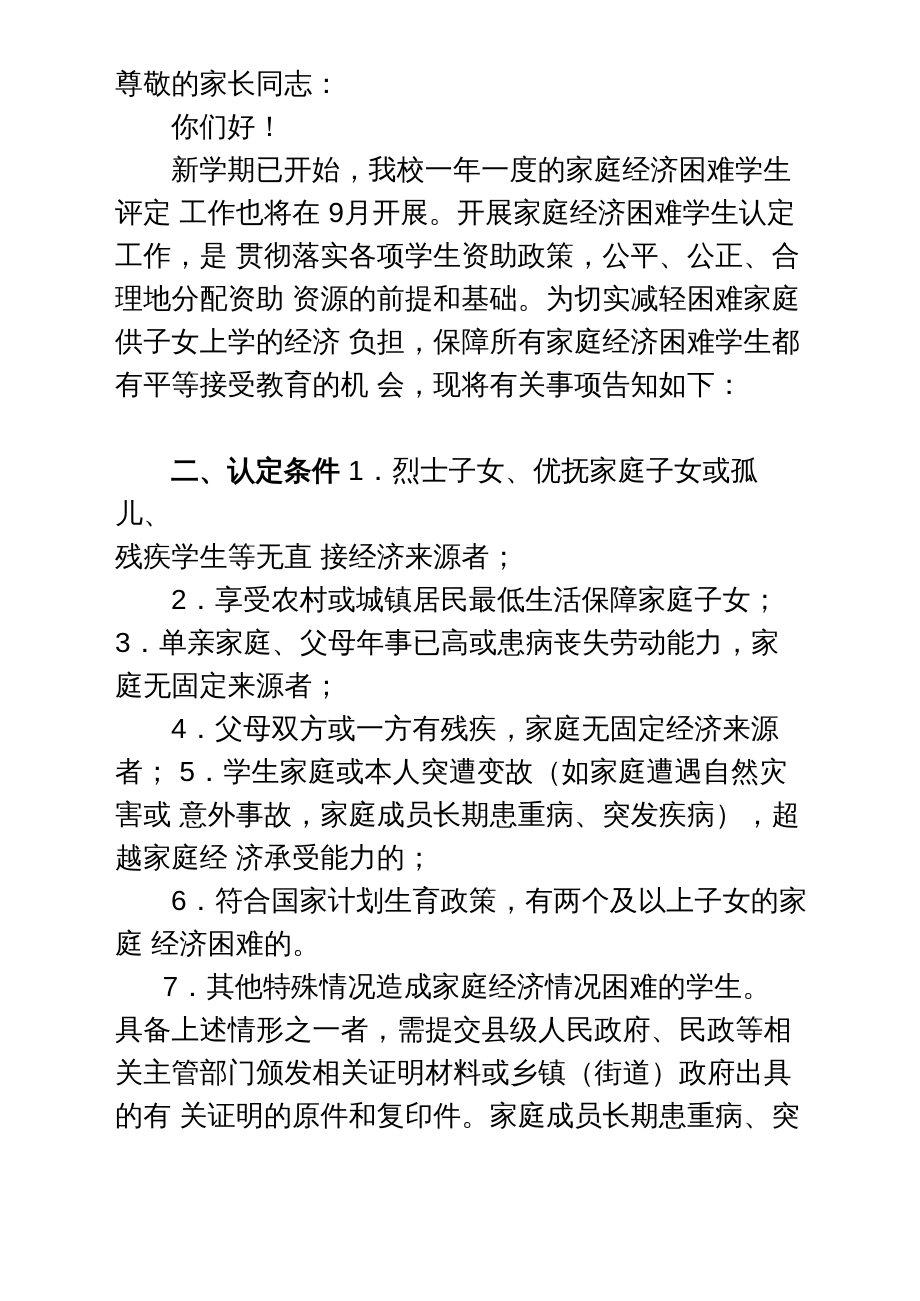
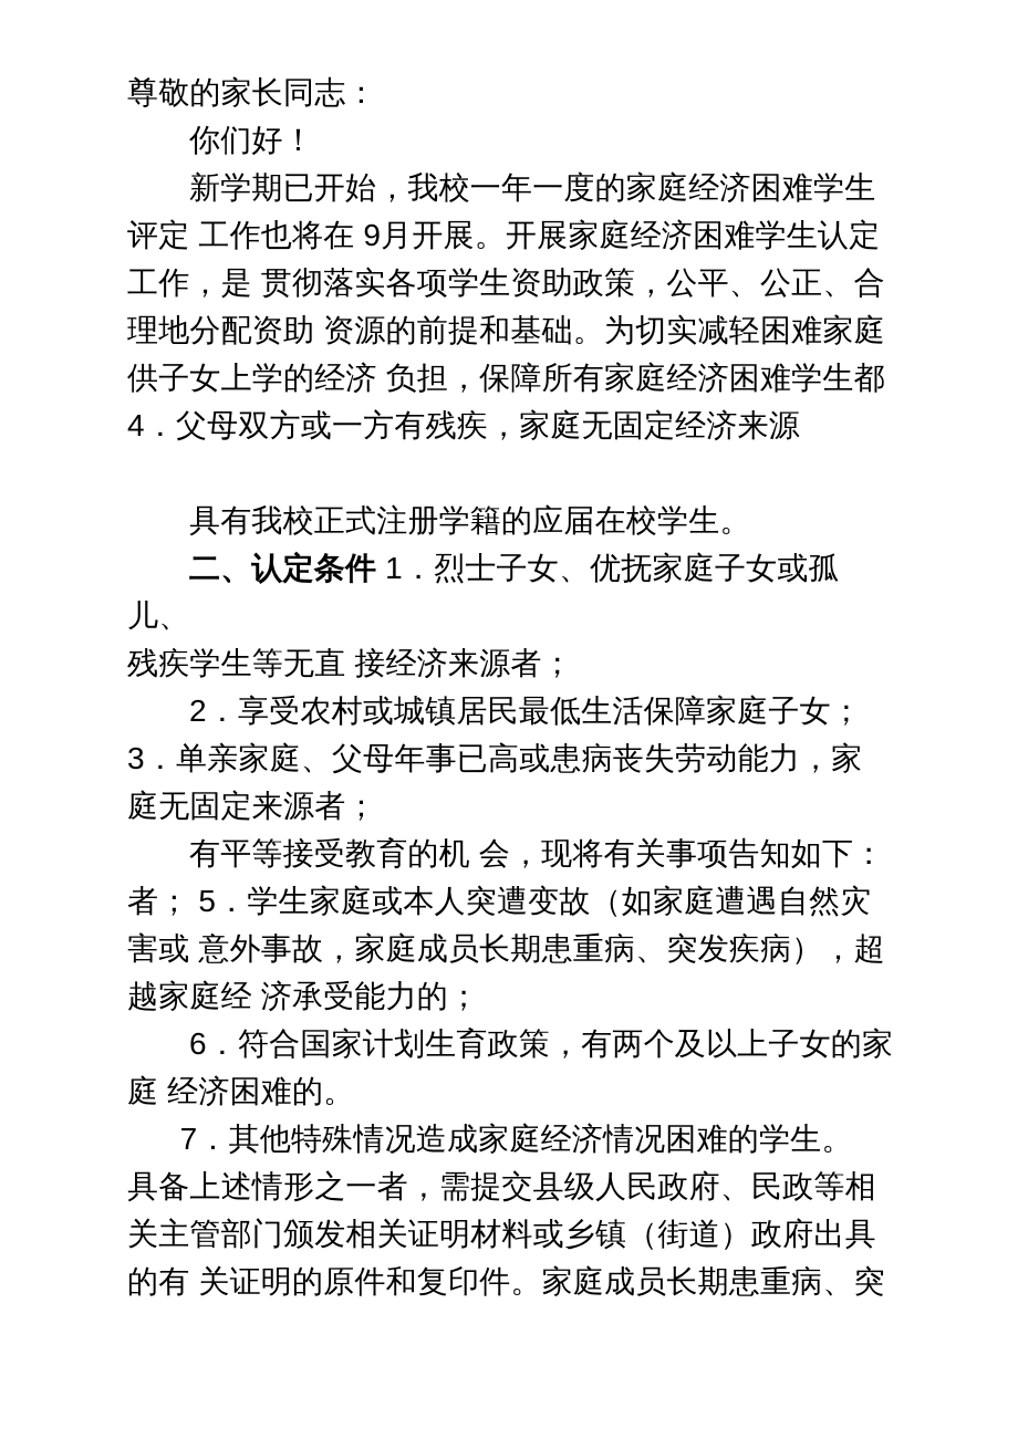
  尊敬的家长同志：
  你们好！
  新学期已开始，我校一年一度的家庭经济困难学生
  评定 工作也将在 9月开展。开展家庭经济困难学生认定
  工作，是 贯彻落实各项学生资助政策，公平、公正、合
  理地分配资助 资源的前提和基础。为切实减轻困难家庭
  供子女上学的经济 负担，保障所有家庭经济困难学生都
- 有平等接受教育的机 会，现将有关事项告知如下：
+ 4．父母双方或一方有残疾，家庭无固定经济来源
+ 具有我校正式注册学籍的应届在校学生。
  二、认定条件 1．烈士子女、优抚家庭子女或孤儿、
  残疾学生等无直 接经济来源者；
  2．享受农村或城镇居民最低生活保障家庭子女；
  3．单亲家庭、父母年事已高或患病丧失劳动能力，家
  庭无固定来源者；
- 4．父母双方或一方有残疾，家庭无固定经济来源
+ 有平等接受教育的机 会，现将有关事项告知如下：
  者； 5．学生家庭或本人突遭变故（如家庭遭遇自然灾
  害或 意外事故，家庭成员长期患重病、突发疾病），超
  越家庭经 济承受能力的；
  6．符合国家计划生育政策，有两个及以上子女的家
  庭 经济困难的。
  7．其他特殊情况造成家庭经济情况困难的学生。
  具备上述情形之一者，需提交县级人民政府、民政等相
  关主管部门颁发相关证明材料或乡镇（街道）政府出具
  的有 关证明的原件和复印件。家庭成员长期患重病、突
